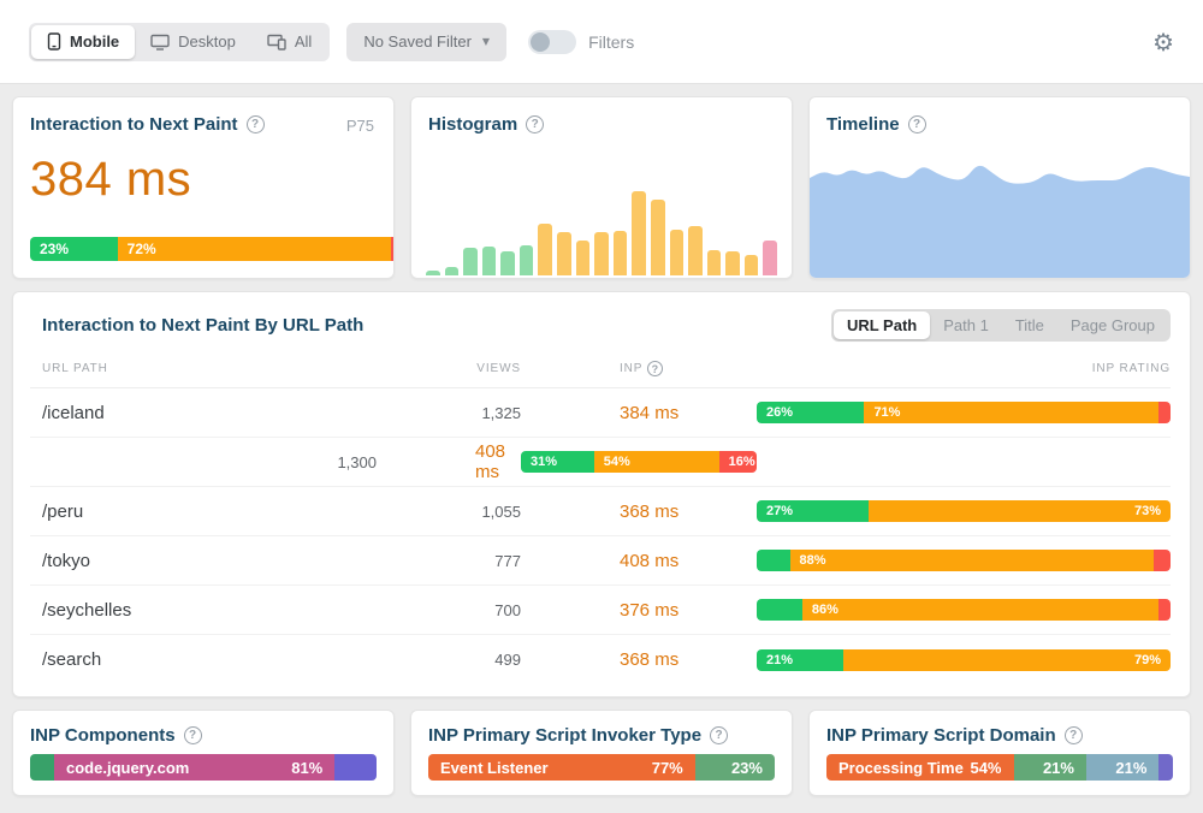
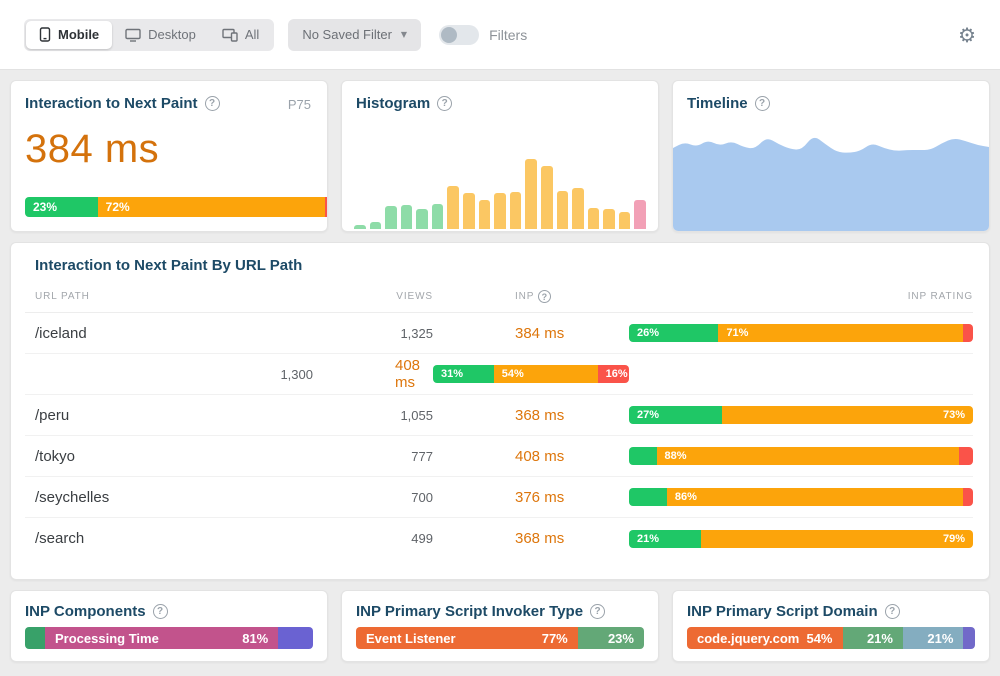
  Mobile
  Desktop
  All
  No Saved Filter
  ▼
  Filters
  ⚙
  Interaction to Next Paint
  ?
  P75
  384 ms
  23%
  72%
  Histogram
  ?
  Timeline
  ?
  Interaction to Next Paint By URL Path
- URL Path
- Path 1
- Title
- Page Group
  URL PATH
  VIEWS
  INP
  ?
  INP RATING
  /iceland
  1,325
  384 ms
  26%
  71%
  1,300
  408 ms
  31%
  54%
  16%
  /peru
  1,055
  368 ms
  27%
  73%
  /tokyo
  777
  408 ms
  88%
  /seychelles
  700
  376 ms
  86%
  /search
  499
  368 ms
  21%
  79%
  INP Components
  ?
- code.jquery.com
+ Processing Time
  81%
  INP Primary Script Invoker Type
  ?
  Event Listener
  77%
  23%
  INP Primary Script Domain
  ?
- Processing Time
+ code.jquery.com
  54%
  21%
  21%
